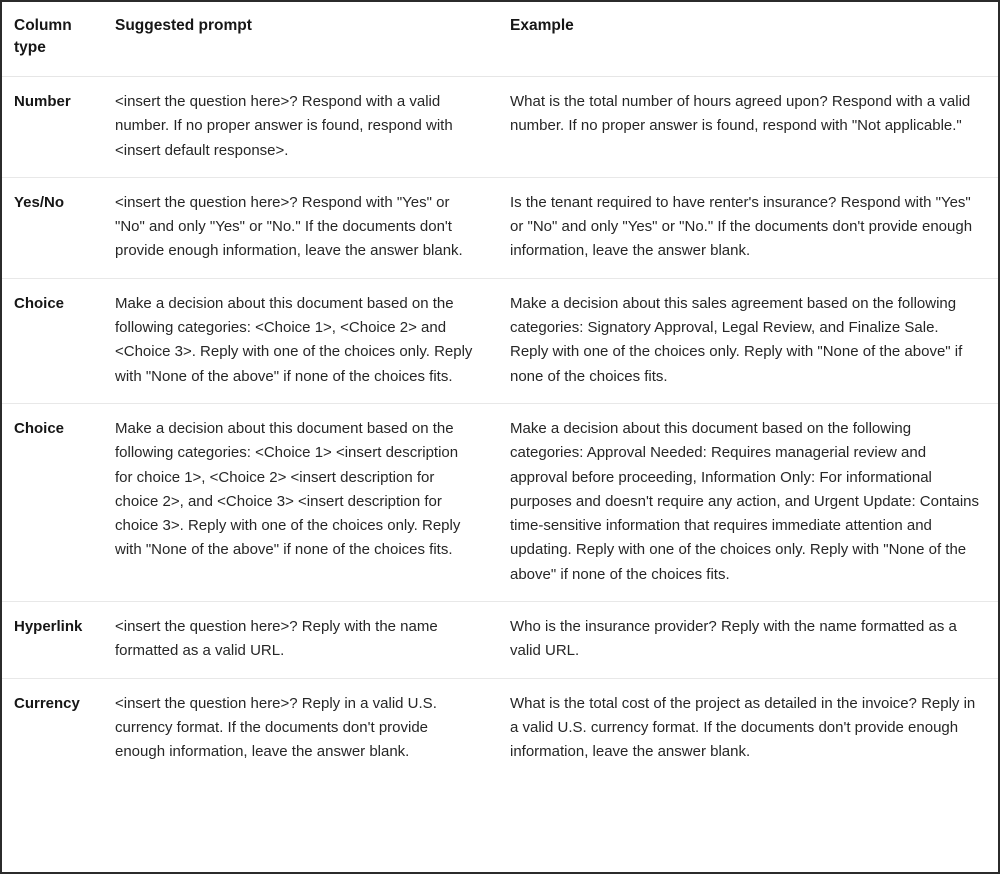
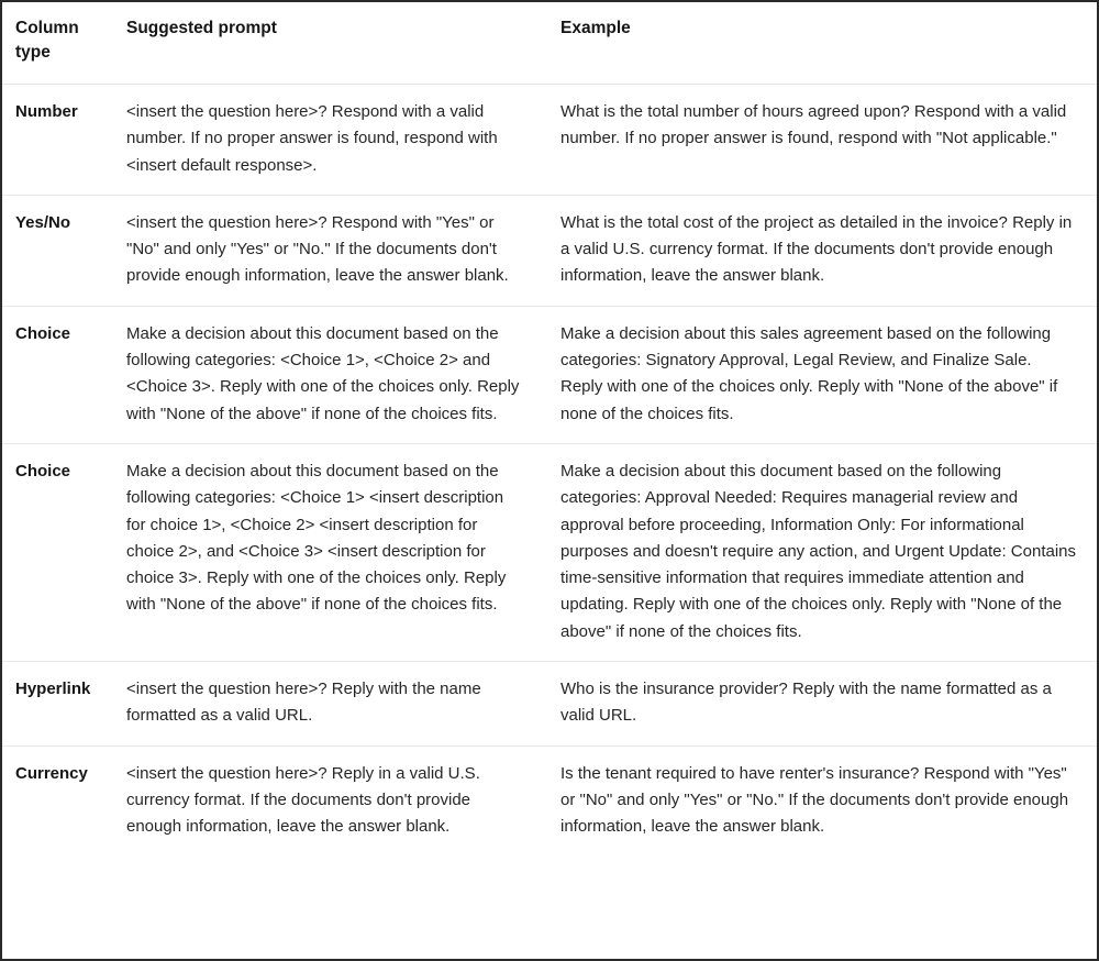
  Column type	Suggested prompt	Example
  Number	<insert the question here>? Respond with a valid number. If no proper answer is found, respond with <insert default response>.	What is the total number of hours agreed upon? Respond with a valid number. If no proper answer is found, respond with "Not applicable."
- Yes/No	<insert the question here>? Respond with "Yes" or "No" and only "Yes" or "No." If the documents don't provide enough information, leave the answer blank.	Is the tenant required to have renter's insurance? Respond with "Yes" or "No" and only "Yes" or "No." If the documents don't provide enough information, leave the answer blank.
+ Yes/No	<insert the question here>? Respond with "Yes" or "No" and only "Yes" or "No." If the documents don't provide enough information, leave the answer blank.	What is the total cost of the project as detailed in the invoice? Reply in a valid U.S. currency format. If the documents don't provide enough information, leave the answer blank.
  Choice	Make a decision about this document based on the following categories: <Choice 1>, <Choice 2> and <Choice 3>. Reply with one of the choices only. Reply with "None of the above" if none of the choices fits.	Make a decision about this sales agreement based on the following categories: Signatory Approval, Legal Review, and Finalize Sale. Reply with one of the choices only. Reply with "None of the above" if none of the choices fits.
  Choice	Make a decision about this document based on the following categories: <Choice 1> <insert description for choice 1>, <Choice 2> <insert description for choice 2>, and <Choice 3> <insert description for choice 3>. Reply with one of the choices only. Reply with "None of the above" if none of the choices fits.	Make a decision about this document based on the following categories: Approval Needed: Requires managerial review and approval before proceeding, Information Only: For informational purposes and doesn't require any action, and Urgent Update: Contains time-sensitive information that requires immediate attention and updating. Reply with one of the choices only. Reply with "None of the above" if none of the choices fits.
  Hyperlink	<insert the question here>? Reply with the name formatted as a valid URL.	Who is the insurance provider? Reply with the name formatted as a valid URL.
- Currency	<insert the question here>? Reply in a valid U.S. currency format. If the documents don't provide enough information, leave the answer blank.	What is the total cost of the project as detailed in the invoice? Reply in a valid U.S. currency format. If the documents don't provide enough information, leave the answer blank.
+ Currency	<insert the question here>? Reply in a valid U.S. currency format. If the documents don't provide enough information, leave the answer blank.	Is the tenant required to have renter's insurance? Respond with "Yes" or "No" and only "Yes" or "No." If the documents don't provide enough information, leave the answer blank.
